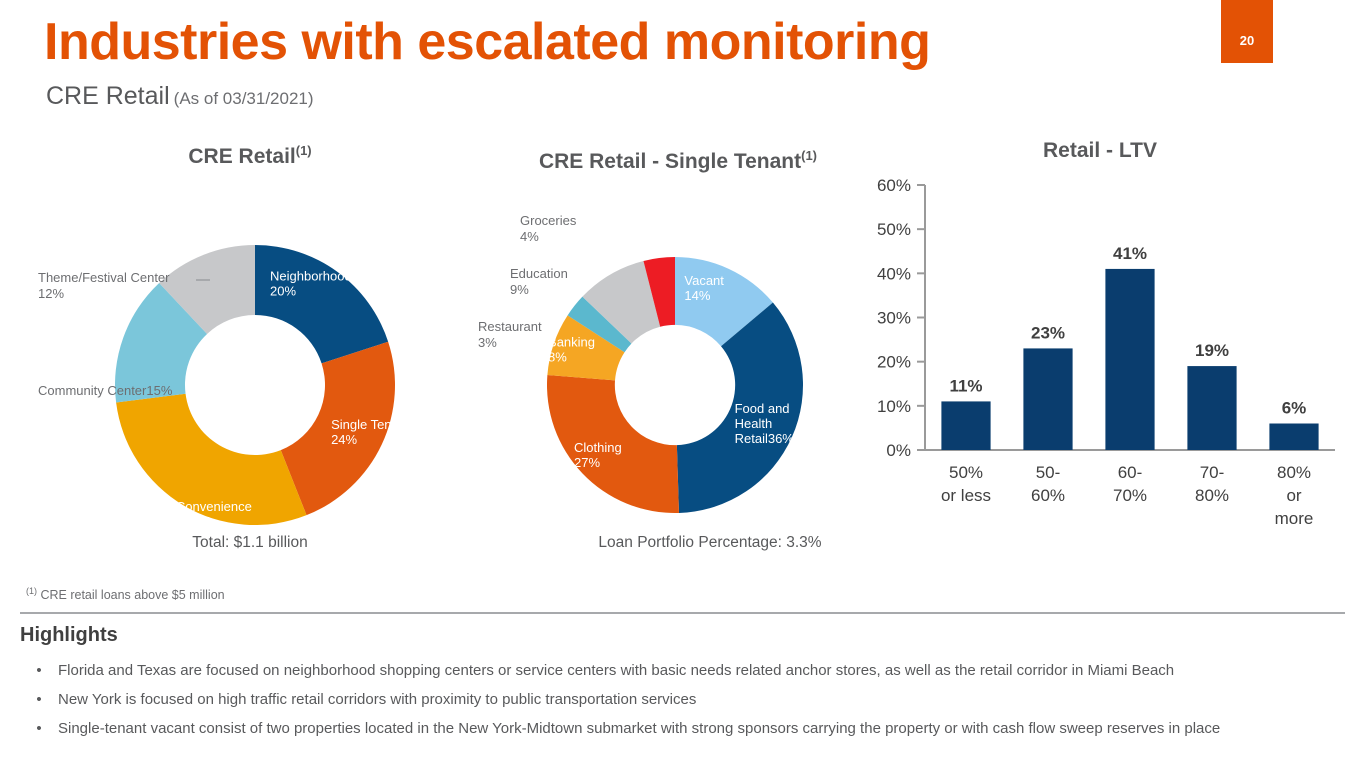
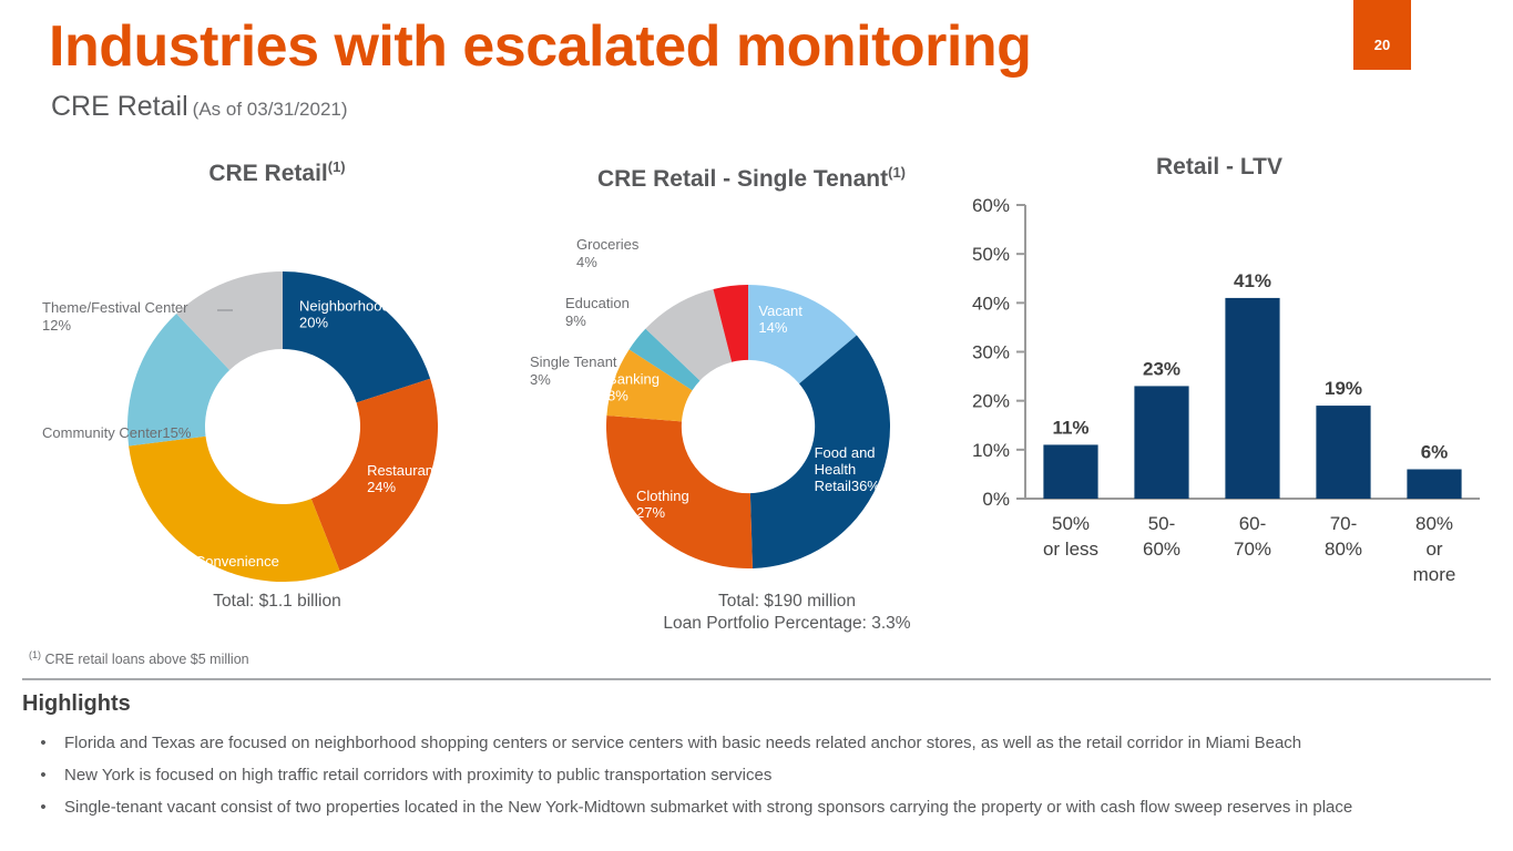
  Industries with escalated monitoring
  CRE Retail (As of 03/31/2021)
  20
  CRE Retail(1)
  CRE Retail - Single Tenant(1)
  Retail - LTV
  Neighborhood Center 20%
- Single Tenant 24%
+ Restaurant 24%
  Strip/Convenience 29%
  Theme/Festival Center 12%
  Community Center15%
  Vacant 14%
  Food and Health Retail36%
  Clothing 27%
  Banking 8%
  Groceries 4%
  Education 9%
- Restaurant 3%
+ Single Tenant 3%
  0%
  10%
  20%
  30%
  40%
  50%
  60%
  11%
  23%
  41%
  19%
  6%
  50% or less
  50- 60%
  60- 70%
  70- 80%
  80% or more
  Total: $1.1 billion
+ Total: $190 million
  Loan Portfolio Percentage: 3.3%
  (1) CRE retail loans above $5 million
  Highlights
  •
  Florida and Texas are focused on neighborhood shopping centers or service centers with basic needs related anchor stores, as well as the retail corridor in Miami Beach
  •
  New York is focused on high traffic retail corridors with proximity to public transportation services
  •
  Single-tenant vacant consist of two properties located in the New York-Midtown submarket with strong sponsors carrying the property or with cash flow sweep reserves in place
